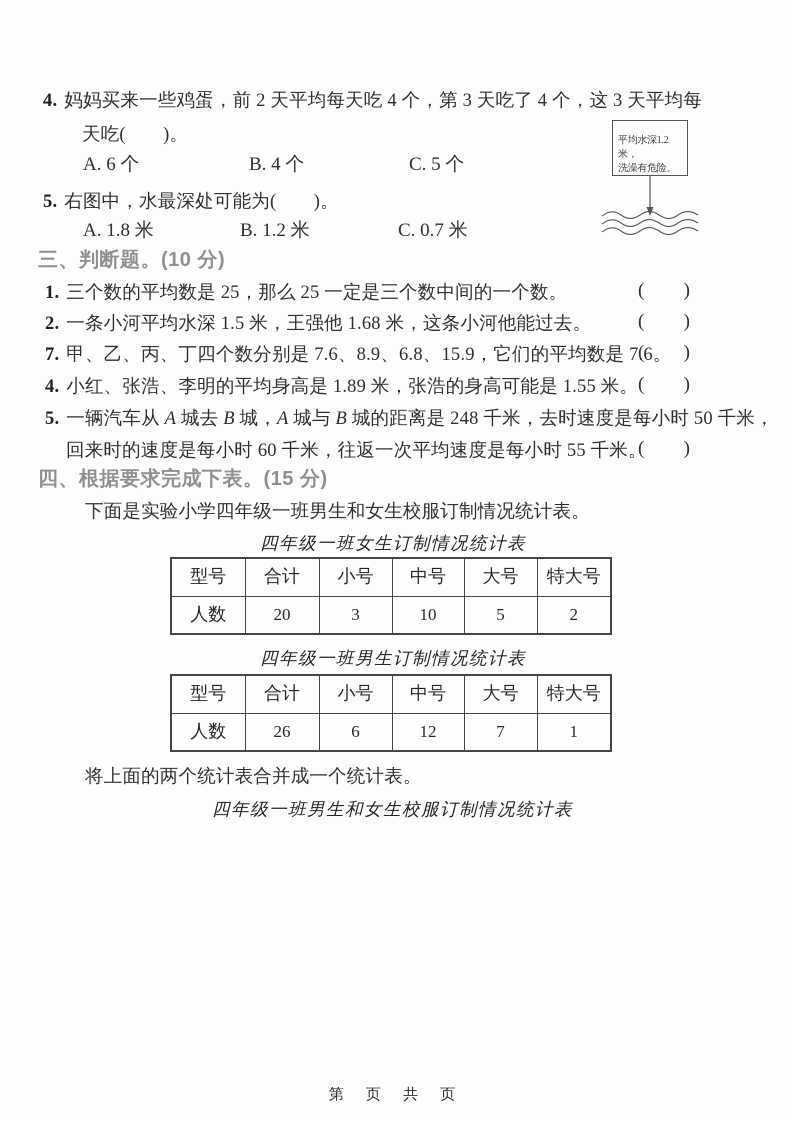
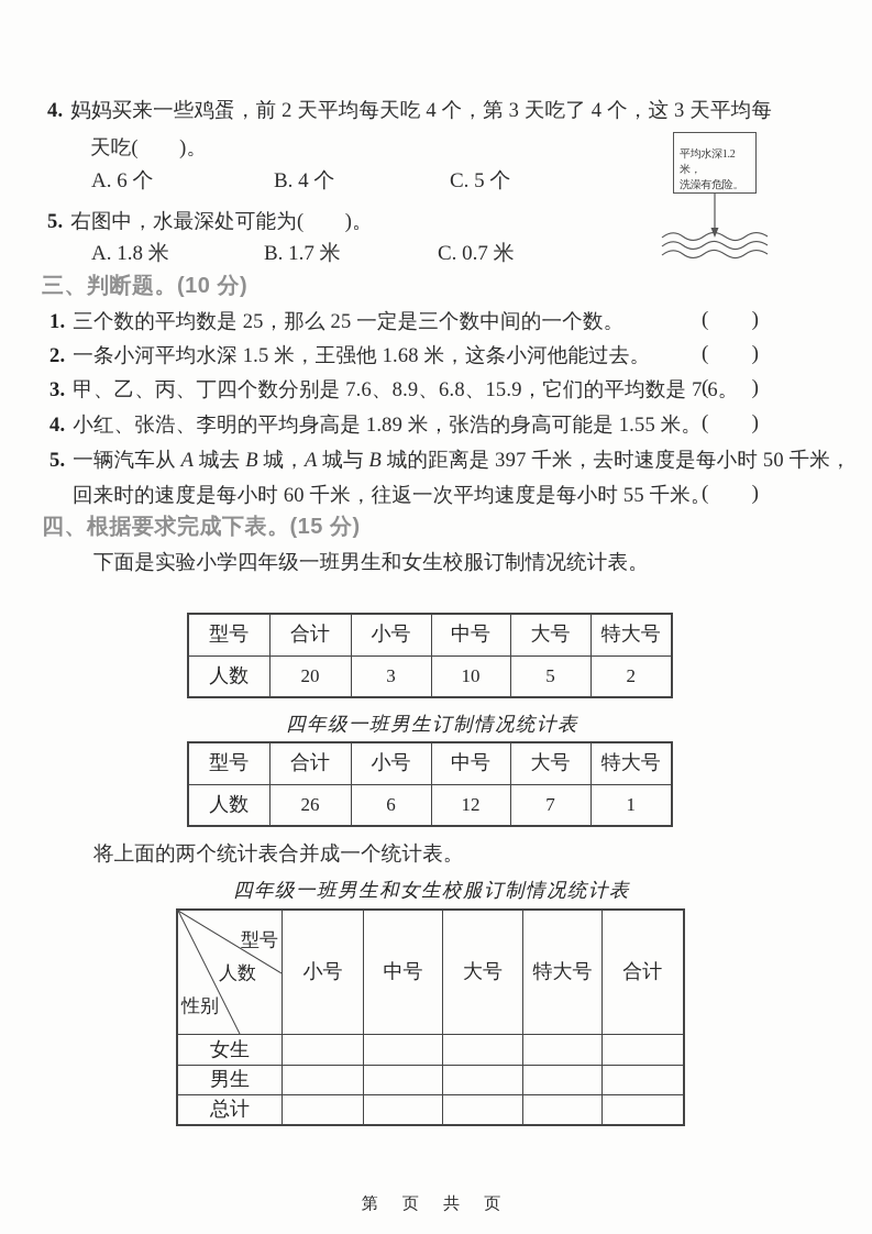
  4. 妈妈买来一些鸡蛋，前 2 天平均每天吃 4 个，第 3 天吃了 4 个，这 3 天平均每
  天吃( )。
  A. 6 个
  B. 4 个
  C. 5 个
  平均水深1.2米，
  洗澡有危险。
  5. 右图中，水最深处可能为( )。
  A. 1.8 米
- B. 1.2 米
+ B. 1.7 米
  C. 0.7 米
  三、判断题。(10 分)
  1. 三个数的平均数是 25，那么 25 一定是三个数中间的一个数。
  (
  )
  2. 一条小河平均水深 1.5 米，王强他 1.68 米，这条小河他能过去。
  (
  )
- 7. 甲、乙、丙、丁四个数分别是 7.6、8.9、6.8、15.9，它们的平均数是 7.6。
+ 3. 甲、乙、丙、丁四个数分别是 7.6、8.9、6.8、15.9，它们的平均数是 7.6。
  (
  )
  4. 小红、张浩、李明的平均身高是 1.89 米，张浩的身高可能是 1.55 米。
  (
  )
- 5. 一辆汽车从 A 城去 B 城，A 城与 B 城的距离是 248 千米，去时速度是每小时 50 千米，
+ 5. 一辆汽车从 A 城去 B 城，A 城与 B 城的距离是 397 千米，去时速度是每小时 50 千米，
  回来时的速度是每小时 60 千米，往返一次平均速度是每小时 55 千米。
  (
  )
  四、根据要求完成下表。(15 分)
  下面是实验小学四年级一班男生和女生校服订制情况统计表。
- 四年级一班女生订制情况统计表
  型号	合计	小号	中号	大号	特大号
  人数	20	3	10	5	2
  四年级一班男生订制情况统计表
  型号	合计	小号	中号	大号	特大号
  人数	26	6	12	7	1
  将上面的两个统计表合并成一个统计表。
  四年级一班男生和女生校服订制情况统计表
+ 型号 人数 性别	小号	中号	大号	特大号	合计
+ 女生
+ 男生
+ 总计
  第 页 共 页
